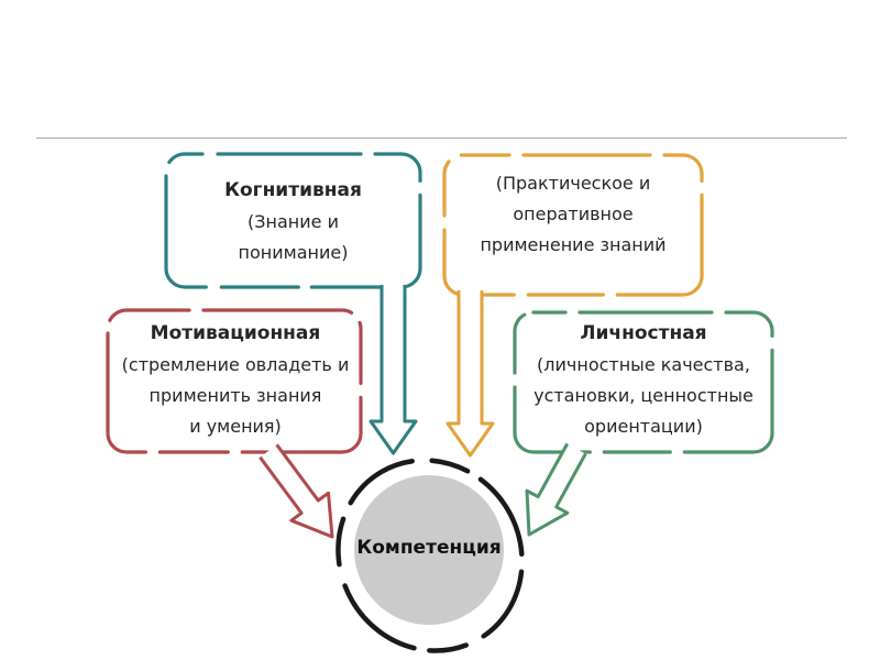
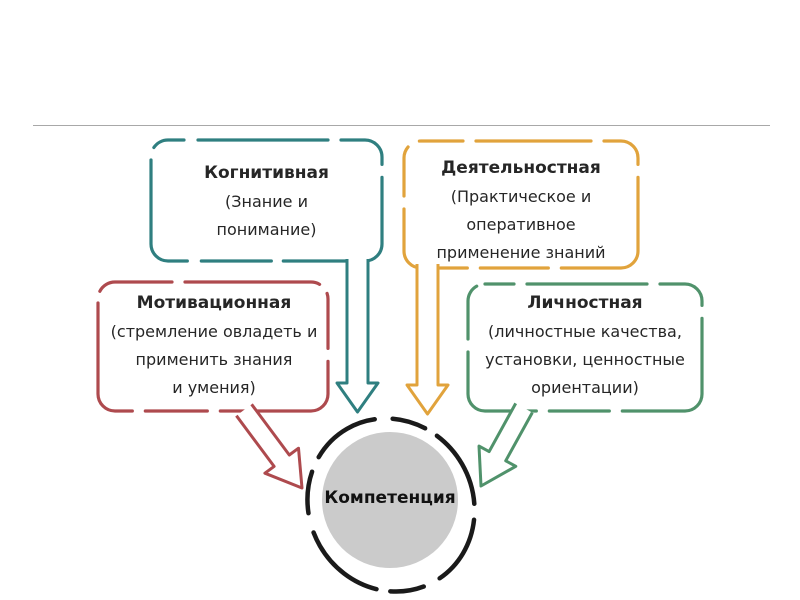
  Когнитивная
  (Знание и
  понимание)
+ Деятельностная
  (Практическое и
  оперативное
  применение знаний
  Мотивационная
  (стремление овладеть и
  применить знания
  и умения)
  Личностная
  (личностные качества,
  установки, ценностные
  ориентации)
  Компетенция
